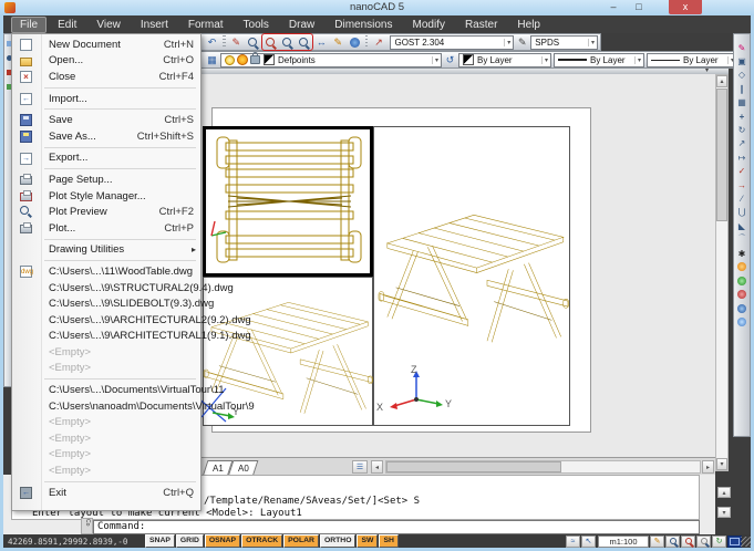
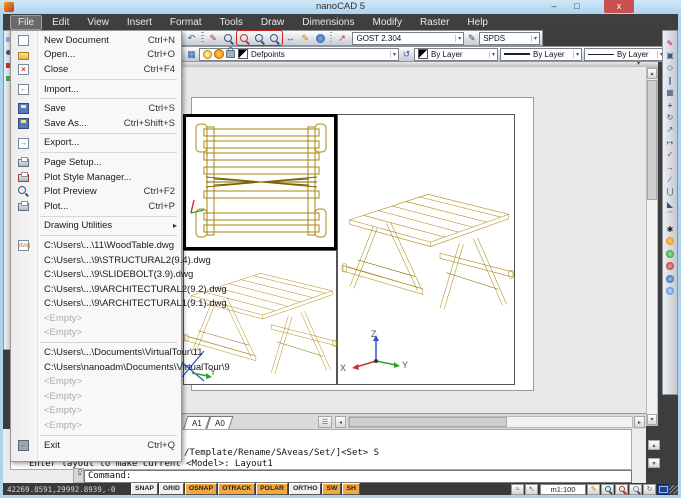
  nanoCAD 5
  –
  □
  x
  File
  Edit
  View
  Insert
  Format
  Tools
  Draw
  Dimensions
  Modify
  Raster
  Help
  ↶
  ✎
  ↔
  ✎
  ↗
  GOST 2.304
  ✎
  SPDS
  ▦
  Defpoints
  ↺
  By Layer
  By Layer
  By Layer
  Z
  X
  Y
  Y
  /Template/Rename/SAveas/Set/]<Set> S
  Enter layout to make current <Model>: Layout1
  Command:
  42269.8591,29992.8939,-0
  m1:100
  ✎
  ▣
  ◇
  ∥
  ▦
  +
  ↻
  ↗
  ↦
  ✓
  →
  ∕
  ⋃
  ◣
  ⌒
  ✱
  New Document
  Ctrl+N
  Open...
  Ctrl+O
  ×
  Close
  Ctrl+F4
  Import...
  Save
  Ctrl+S
  Save As...
  Ctrl+Shift+S
  Export...
  Page Setup...
  Plot Style Manager...
  Plot Preview
  Ctrl+F2
  Plot...
  Ctrl+P
  Drawing Utilities
  C:\Users\...\11\WoodTable.dwg
  C:\Users\...\9\STRUCTURAL2(9.4).dwg
- C:\Users\...\9\SLIDEBOLT(9.3).dwg
+ C:\Users\...\9\SLIDEBOLT(3.9).dwg
  C:\Users\...\9\ARCHITECTURAL2(9.2).dwg
  C:\Users\...\9\ARCHITECTURAL1(9.1).dwg
  <Empty>
  <Empty>
  C:\Users\...\Documents\VirtualTour\11
  C:\Users\nanoadm\Documents\VirtualTour\9
  <Empty>
  <Empty>
  <Empty>
  <Empty>
  Exit
  Ctrl+Q
